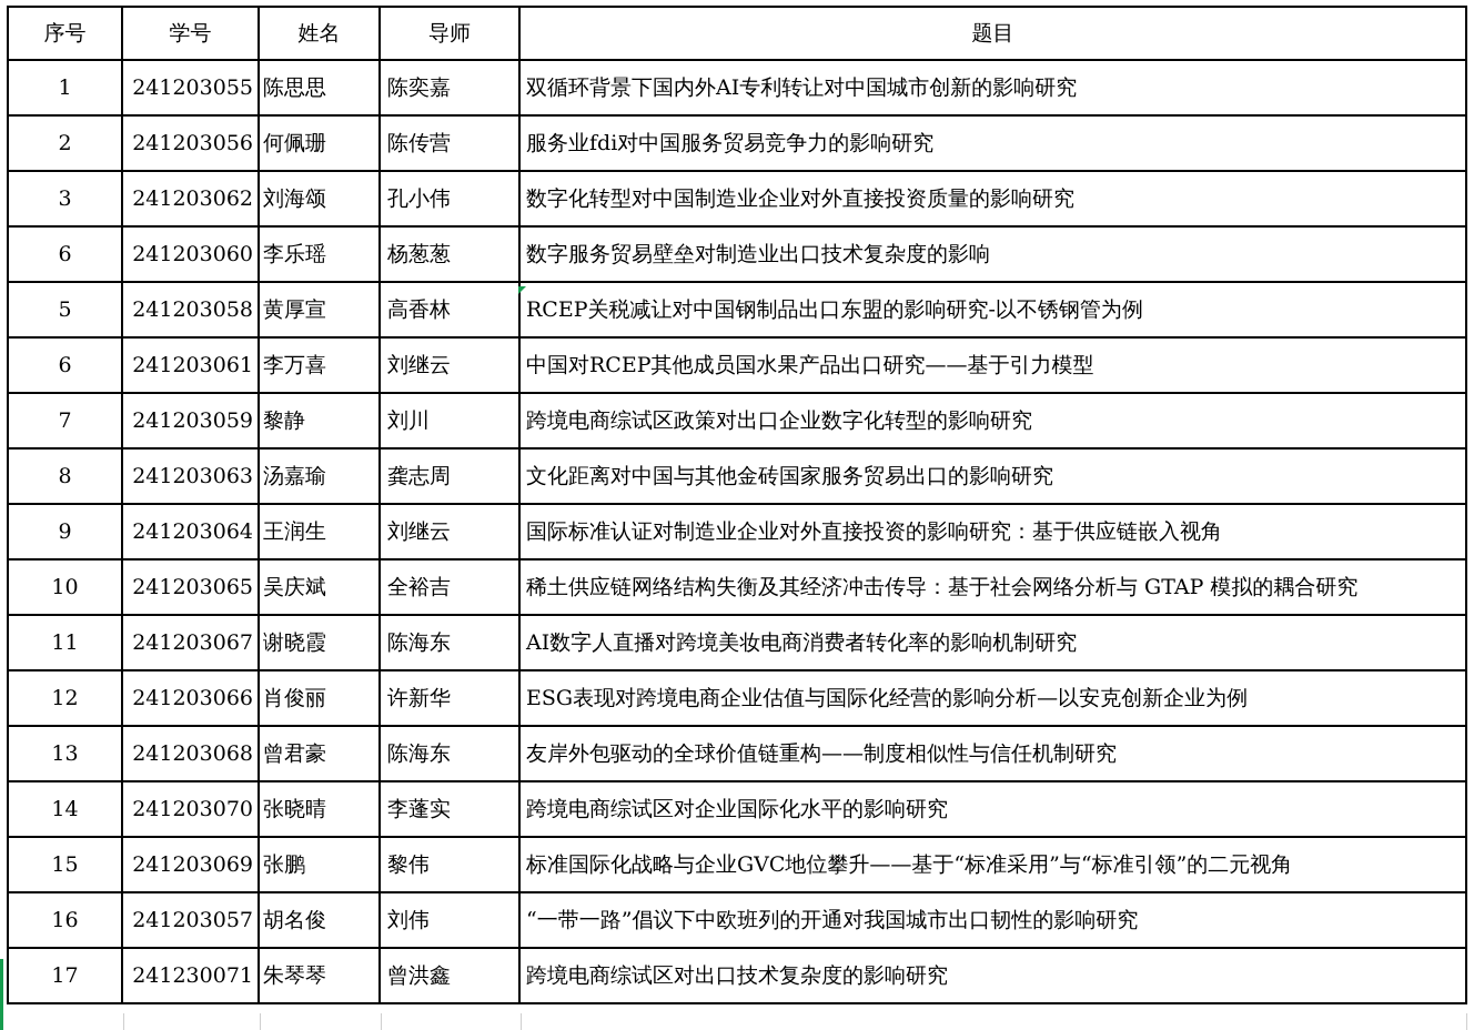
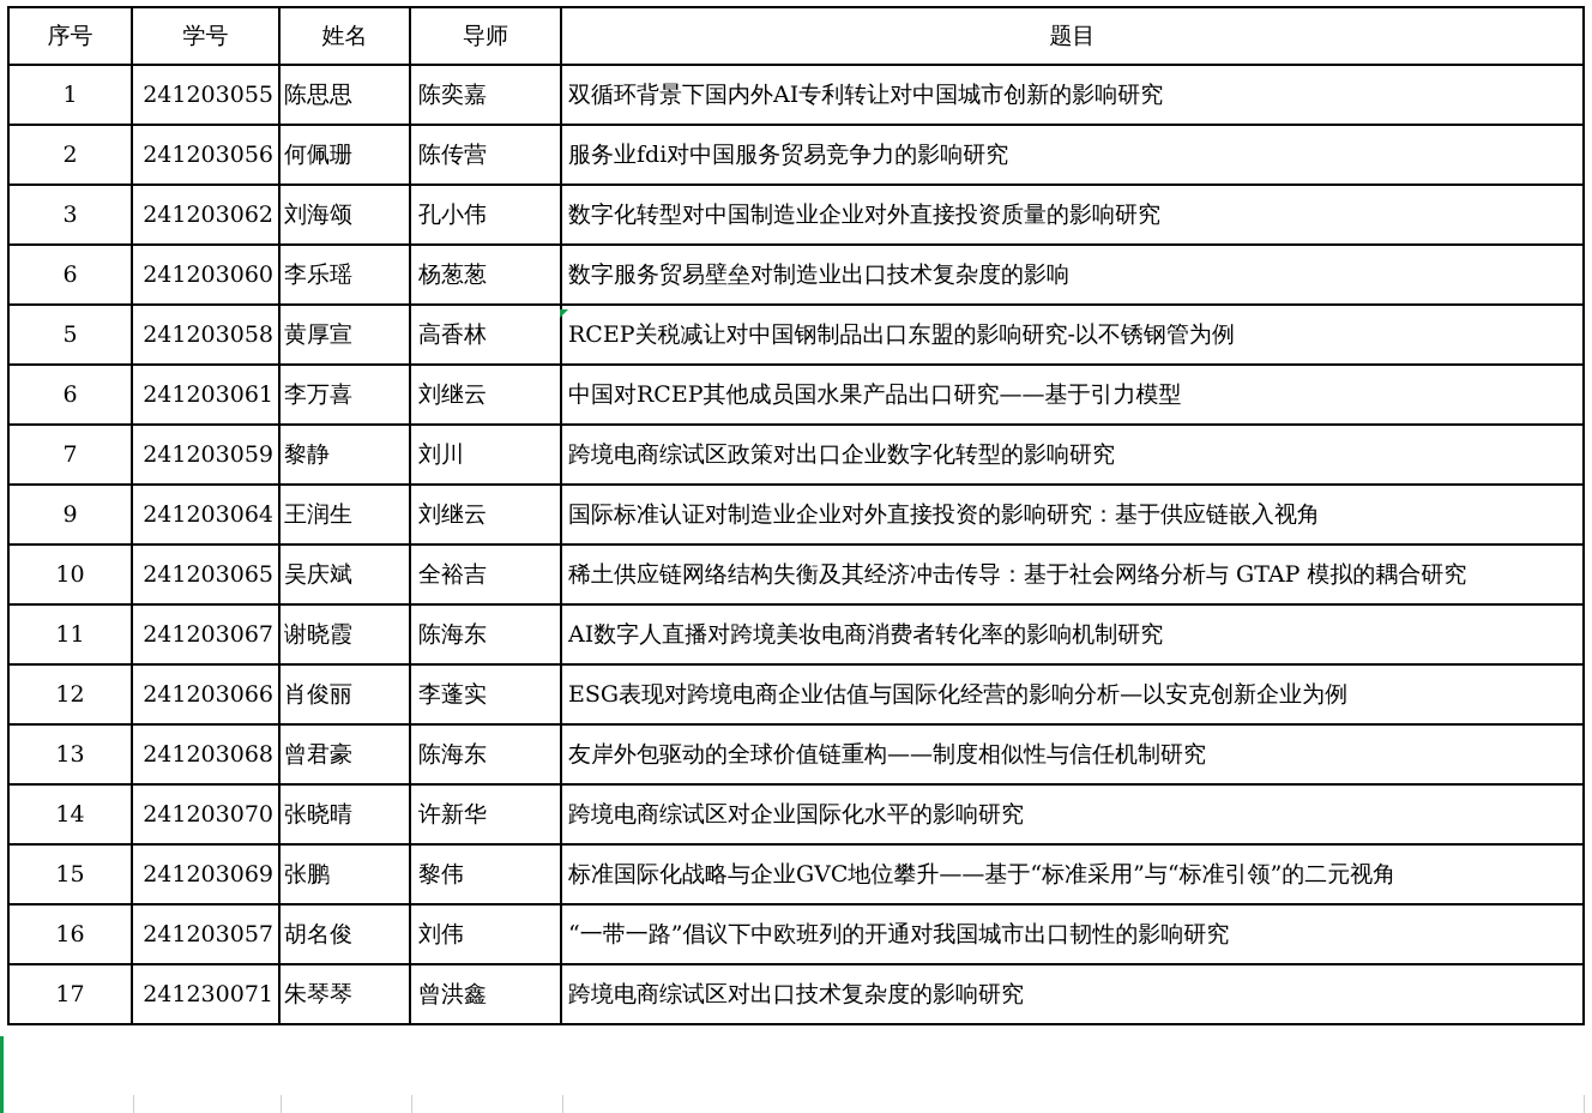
  序号	学号	姓名	导师	题目
  1	241203055	陈思思	陈奕嘉	双循环背景下国内外AI专利转让对中国城市创新的影响研究
  2	241203056	何佩珊	陈传营	服务业fdi对中国服务贸易竞争力的影响研究
  3	241203062	刘海颂	孔小伟	数字化转型对中国制造业企业对外直接投资质量的影响研究
  6	241203060	李乐瑶	杨葱葱	数字服务贸易壁垒对制造业出口技术复杂度的影响
  5	241203058	黄厚宣	高香林	RCEP关税减让对中国钢制品出口东盟的影响研究-以不锈钢管为例
  6	241203061	李万喜	刘继云	中国对RCEP其他成员国水果产品出口研究——基于引力模型
  7	241203059	黎静	刘川	跨境电商综试区政策对出口企业数字化转型的影响研究
- 8	241203063	汤嘉瑜	龚志周	文化距离对中国与其他金砖国家服务贸易出口的影响研究
  9	241203064	王润生	刘继云	国际标准认证对制造业企业对外直接投资的影响研究：基于供应链嵌入视角
  10	241203065	吴庆斌	全裕吉	稀土供应链网络结构失衡及其经济冲击传导：基于社会网络分析与 GTAP 模拟的耦合研究
  11	241203067	谢晓霞	陈海东	AI数字人直播对跨境美妆电商消费者转化率的影响机制研究
- 12	241203066	肖俊丽	许新华	ESG表现对跨境电商企业估值与国际化经营的影响分析—以安克创新企业为例
+ 12	241203066	肖俊丽	李蓬实	ESG表现对跨境电商企业估值与国际化经营的影响分析—以安克创新企业为例
  13	241203068	曾君豪	陈海东	友岸外包驱动的全球价值链重构——制度相似性与信任机制研究
- 14	241203070	张晓晴	李蓬实	跨境电商综试区对企业国际化水平的影响研究
+ 14	241203070	张晓晴	许新华	跨境电商综试区对企业国际化水平的影响研究
  15	241203069	张鹏	黎伟	标准国际化战略与企业GVC地位攀升——基于“标准采用”与“标准引领”的二元视角
  16	241203057	胡名俊	刘伟	“一带一路”倡议下中欧班列的开通对我国城市出口韧性的影响研究
  17	241230071	朱琴琴	曾洪鑫	跨境电商综试区对出口技术复杂度的影响研究
